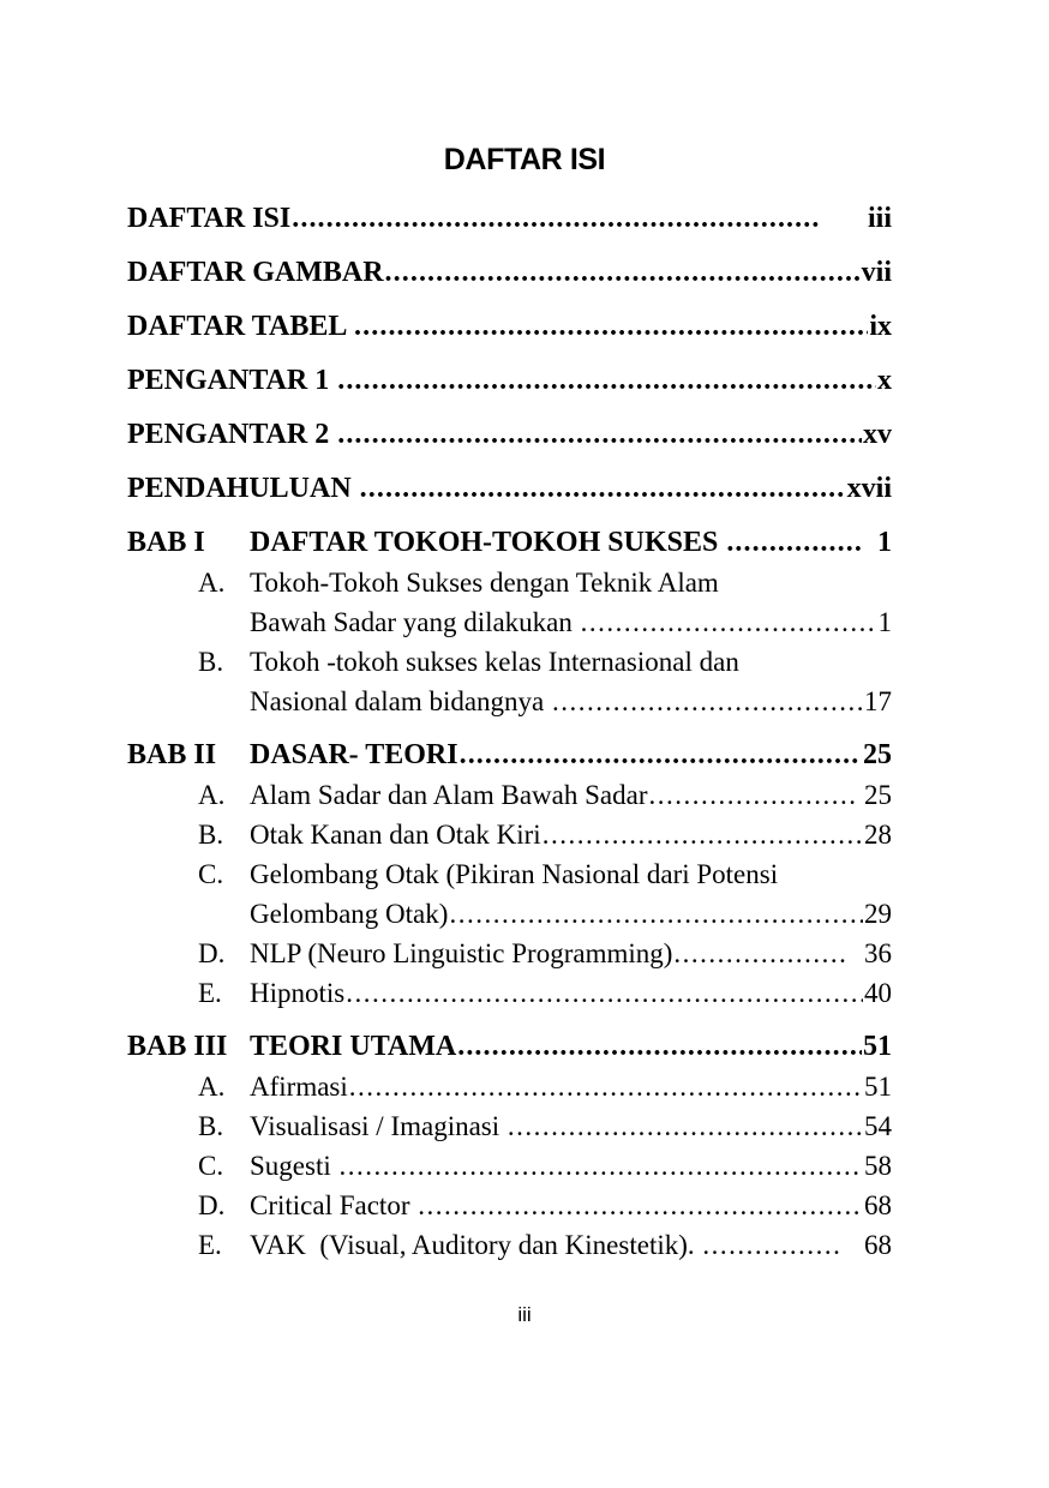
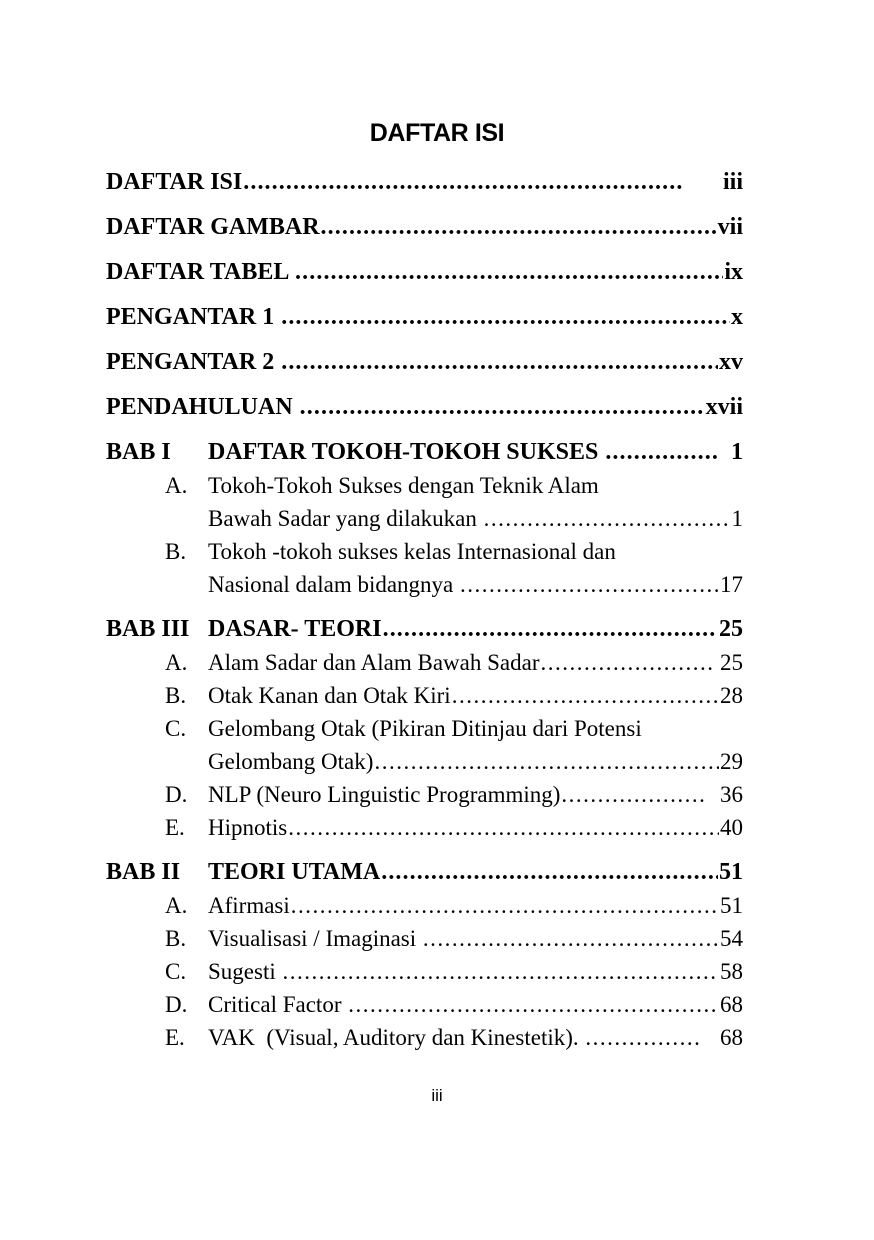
  DAFTAR ISI
  DAFTAR ISI
  ..............................................................
  iii
  DAFTAR GAMBAR
  ........................................................
  vii
  DAFTAR TABEL
  ............................................................
  ix
  PENGANTAR 1
  ...............................................................
  x
  PENGANTAR 2
  ..............................................................
  xv
  PENDAHULUAN
  .........................................................
  xvii
  BAB I
  DAFTAR TOKOH-TOKOH SUKSES
  ................
  1
  A.
  Tokoh-Tokoh Sukses dengan Teknik Alam
  Bawah Sadar yang dilakukan
  ..................................
  1
  B.
  Tokoh -tokoh sukses kelas Internasional dan
  Nasional dalam bidangnya
  ....................................
  17
- BAB II
+ BAB III
  DASAR- TEORI
  ...............................................
  25
  A.
  Alam Sadar dan Alam Bawah Sadar
  ........................
  25
  B.
  Otak Kanan dan Otak Kiri
  .....................................
  28
  C.
- Gelombang Otak (Pikiran Nasional dari Potensi
+ Gelombang Otak (Pikiran Ditinjau dari Potensi
  Gelombang Otak)
  ................................................
  29
  D.
  NLP (Neuro Linguistic Programming)
  ....................
  36
  E.
  Hipnotis
  ...........................................................
  40
- BAB III
+ BAB II
  TEORI UTAMA
  ...............................................
  51
  A.
  Afirmasi
  ...........................................................
  51
  B.
  Visualisasi / Imaginasi
  .........................................
  54
  C.
  Sugesti
  ............................................................
  58
  D.
  Critical Factor
  ...................................................
  68
  E.
  VAK (Visual, Auditory dan Kinestetik).
  ................
  68
  iii
